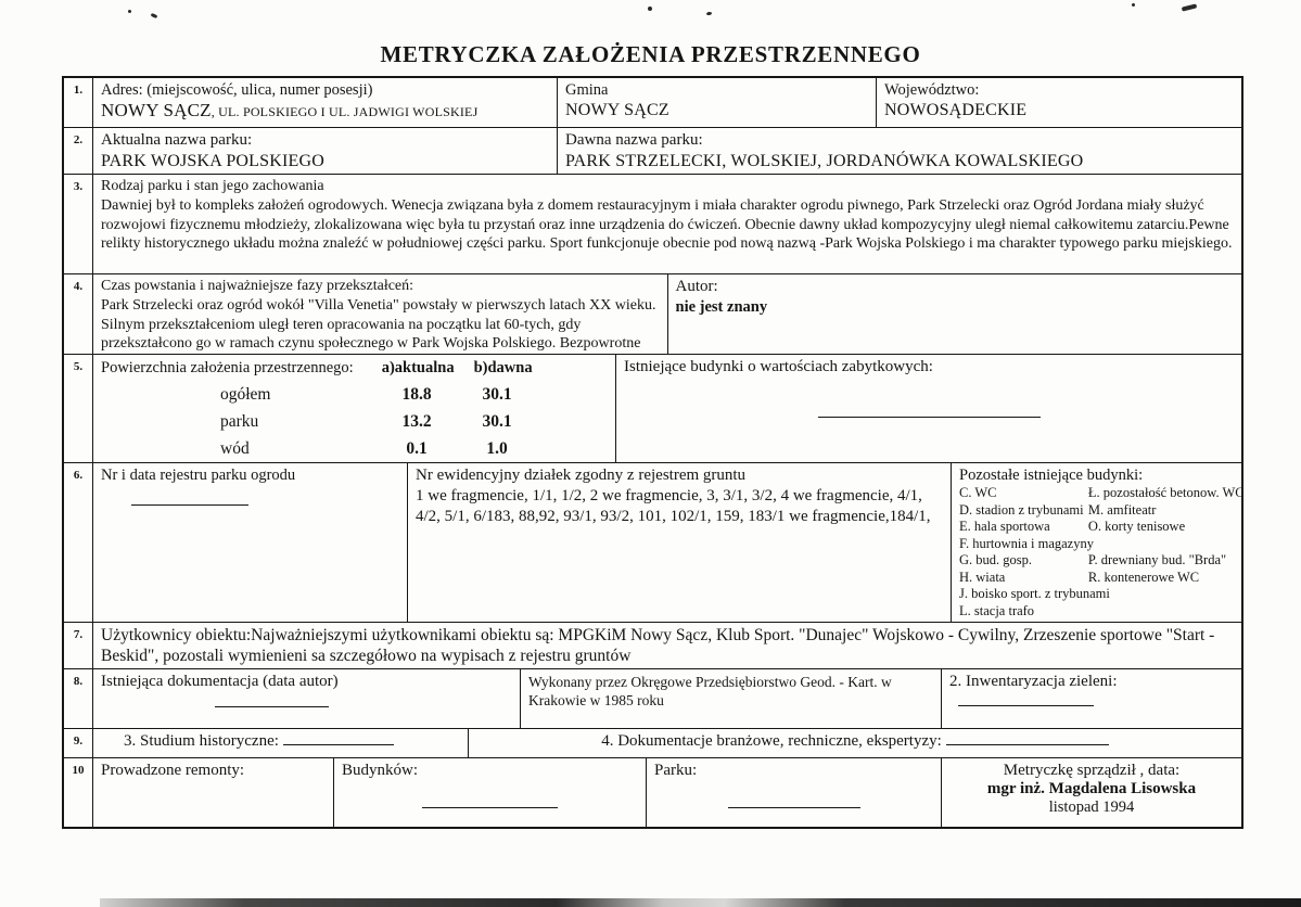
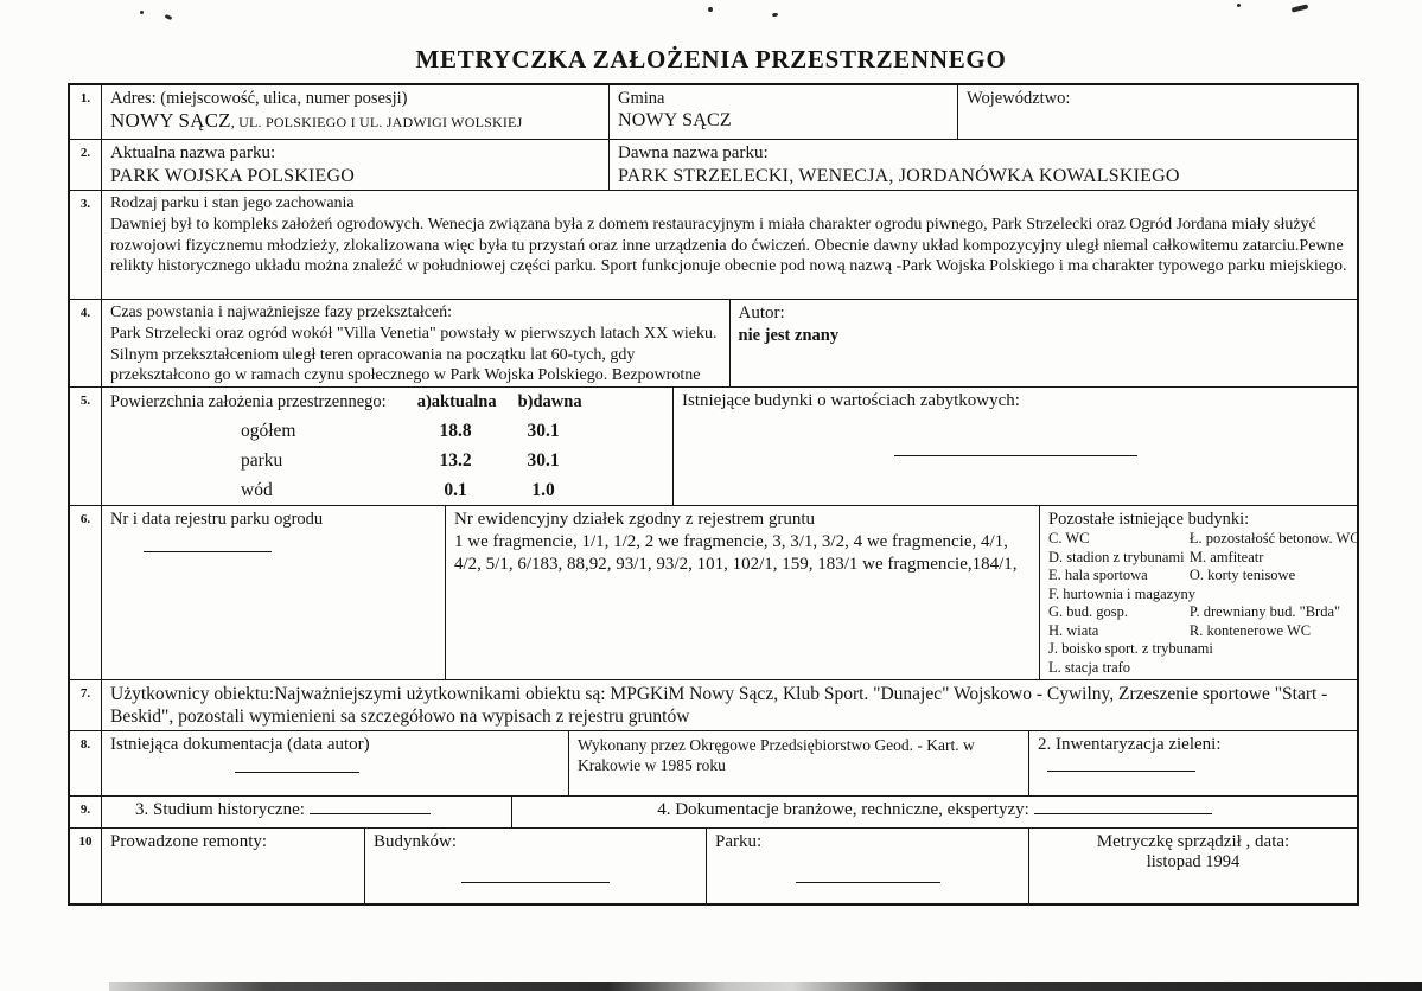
  METRYCZKA ZAŁOŻENIA PRZESTRZENNEGO
  1.
  Adres: (miejscowość, ulica, numer posesji)
  NOWY SĄCZ, UL. POLSKIEGO I UL. JADWIGI WOLSKIEJ
  Gmina
  NOWY SĄCZ
  Województwo:
- NOWOSĄDECKIE
  2.
  Aktualna nazwa parku:
  PARK WOJSKA POLSKIEGO
  Dawna nazwa parku:
- PARK STRZELECKI, WOLSKIEJ, JORDANÓWKA KOWALSKIEGO
+ PARK STRZELECKI, WENECJA, JORDANÓWKA KOWALSKIEGO
  3.
  Rodzaj parku i stan jego zachowania
  Dawniej był to kompleks założeń ogrodowych. Wenecja związana była z domem restauracyjnym i miała charakter ogrodu piwnego, Park Strzelecki oraz Ogród Jordana miały służyć rozwojowi fizycznemu młodzieży, zlokalizowana więc była tu przystań oraz inne urządzenia do ćwiczeń. Obecnie dawny układ kompozycyjny uległ niemal całkowitemu zatarciu.Pewne relikty historycznego układu można znaleźć w południowej części parku. Sport funkcjonuje obecnie pod nową nazwą -Park Wojska Polskiego i ma charakter typowego parku miejskiego.
  4.
  Czas powstania i najważniejsze fazy przekształceń:
  Autor:
  nie jest znany
  5.
  Powierzchnia założenia przestrzennego:
  a)aktualna
  b)dawna
  ogółem
  18.8
  30.1
  parku
  13.2
  30.1
  wód
  0.1
  1.0
  Istniejące budynki o wartościach zabytkowych:
  6.
  Nr i data rejestru parku ogrodu
  Nr ewidencyjny działek zgodny z rejestrem gruntu
  1 we fragmencie, 1/1, 1/2, 2 we fragmencie, 3, 3/1, 3/2, 4 we fragmencie, 4/1, 4/2, 5/1, 6/183, 88,92, 93/1, 93/2, 101, 102/1, 159, 183/1 we fragmencie,184/1,
  Pozostałe istniejące budynki:
  C. WC
  Ł. pozostałość betonow. WC
  D. stadion z trybunami
  M. amfiteatr
  E. hala sportowa
  O. korty tenisowe
  F. hurtownia i magazyny
  G. bud. gosp.
  P. drewniany bud. "Brda"
  H. wiata
  R. kontenerowe WC
  J. boisko sport. z trybunami
  L. stacja trafo
  7.
  Użytkownicy obiektu:Najważniejszymi użytkownikami obiektu są: MPGKiM Nowy Sącz, Klub Sport. "Dunajec" Wojskowo - Cywilny, Zrzeszenie sportowe "Start - Beskid", pozostali wymienieni sa szczegółowo na wypisach z rejestru gruntów
  8.
  Istniejąca dokumentacja (data autor)
  Wykonany przez Okręgowe Przedsiębiorstwo Geod. - Kart. w Krakowie w 1985 roku
  2. Inwentaryzacja zieleni:
  9.
  3. Studium historyczne:
  4. Dokumentacje branżowe, rechniczne, ekspertyzy:
  10
  Prowadzone remonty:
  Budynków:
  Parku:
  Metryczkę sprządził , data:
- mgr inż. Magdalena Lisowska
  listopad 1994
